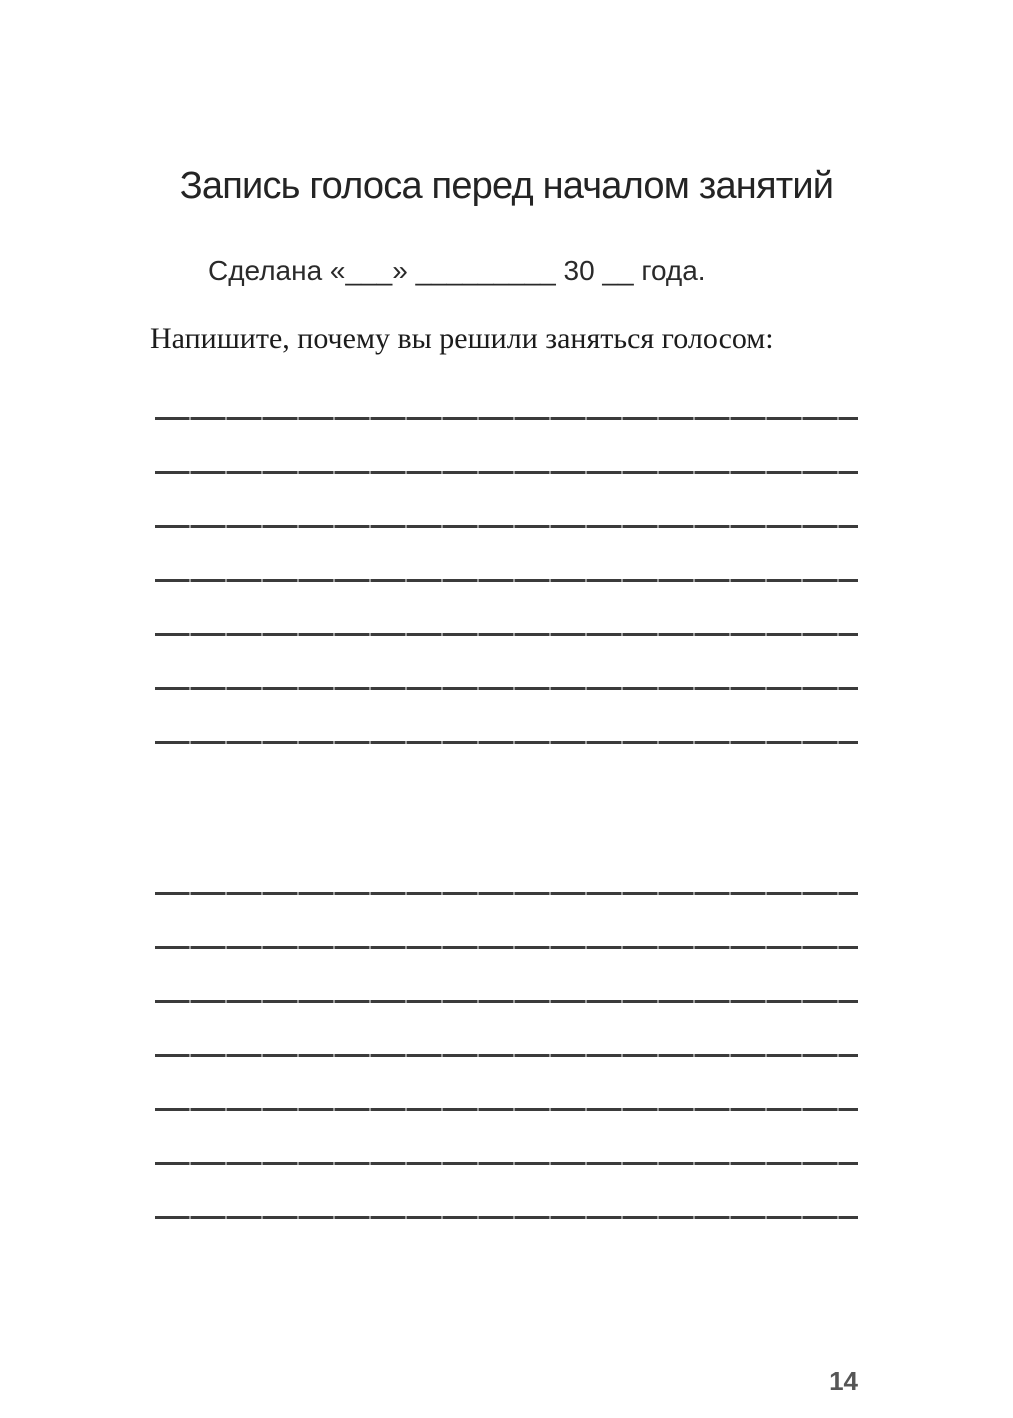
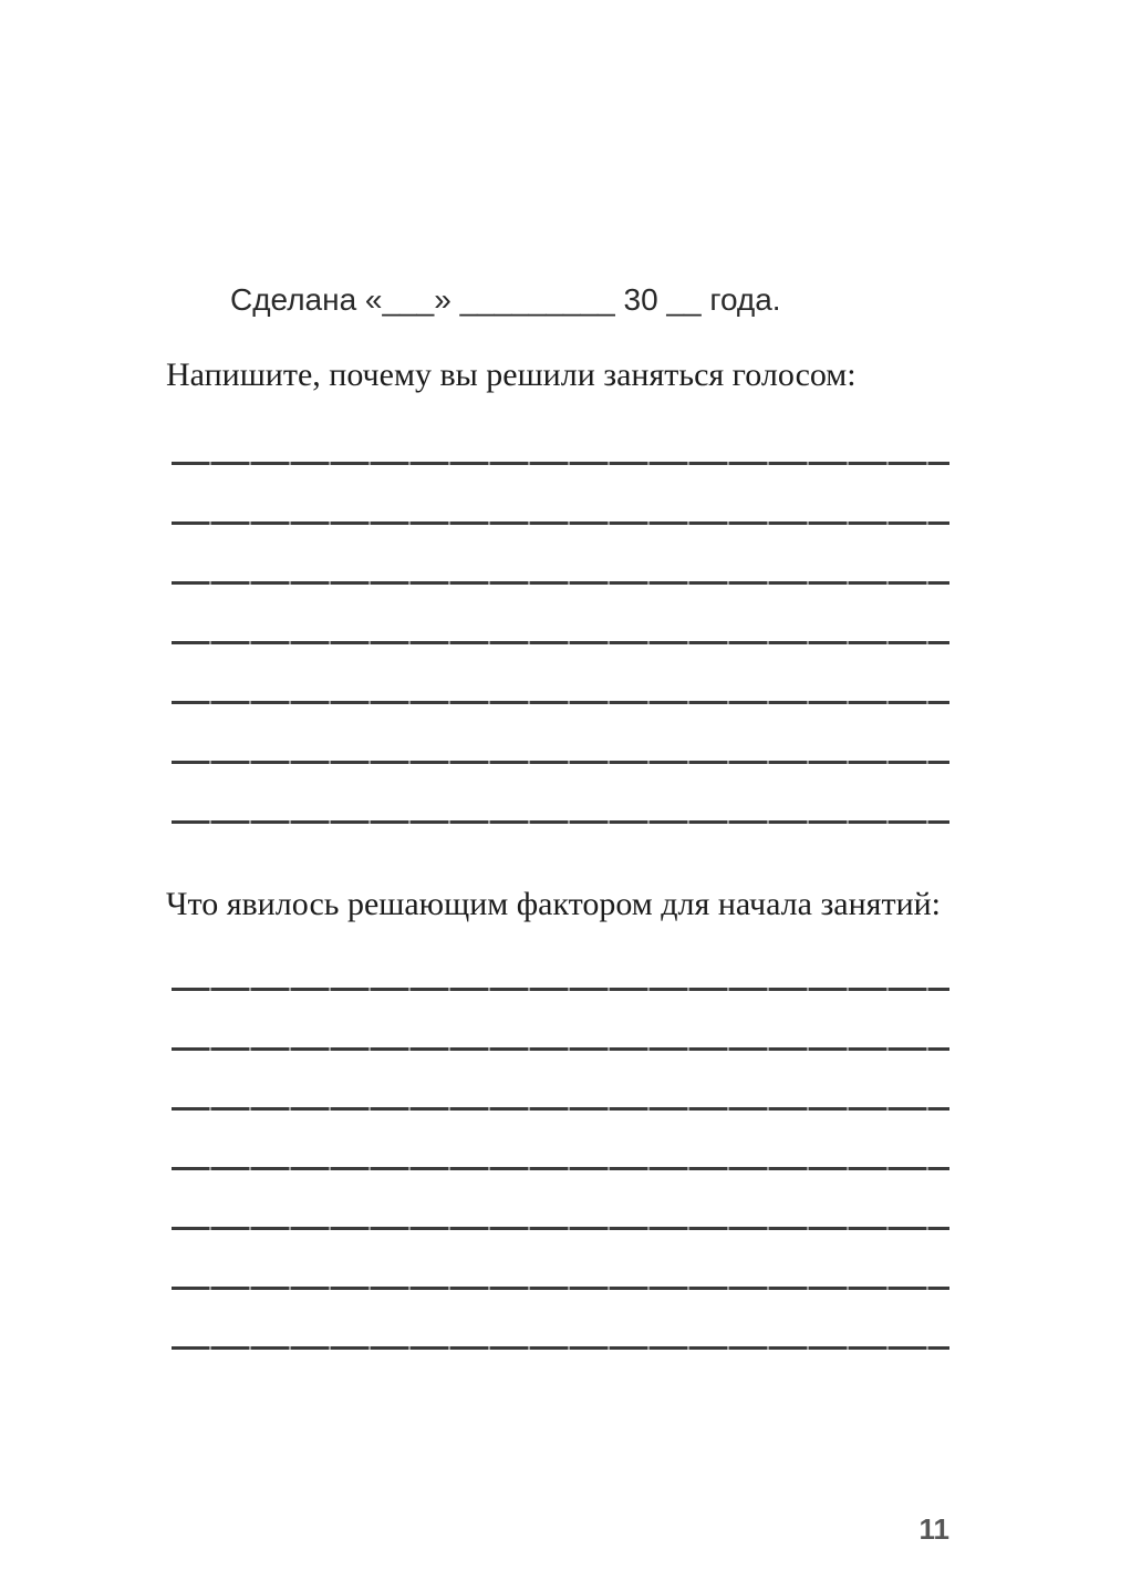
- Запись голоса перед началом занятий
  Сделана «___» _________ 30 __ года.
  Напишите, почему вы решили заняться голосом:
+ Что явилось решающим фактором для начала занятий:
- 14
+ 11
